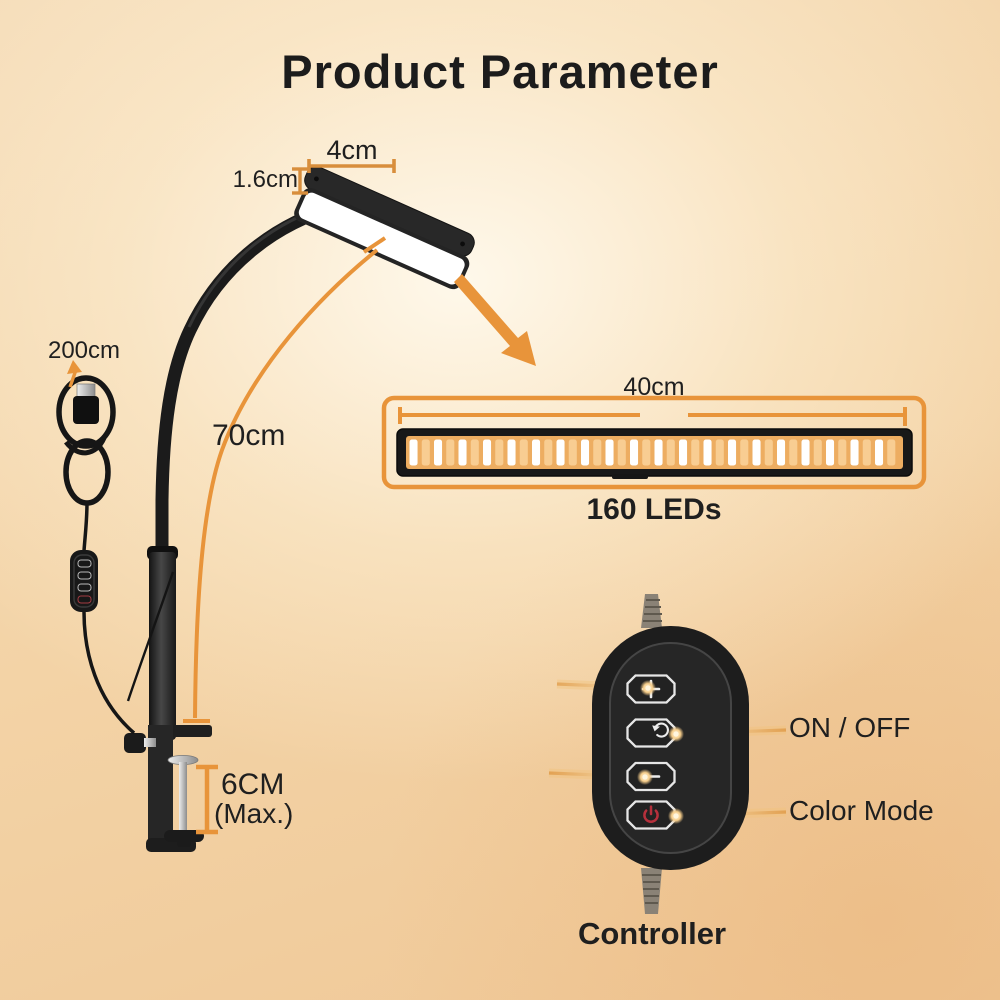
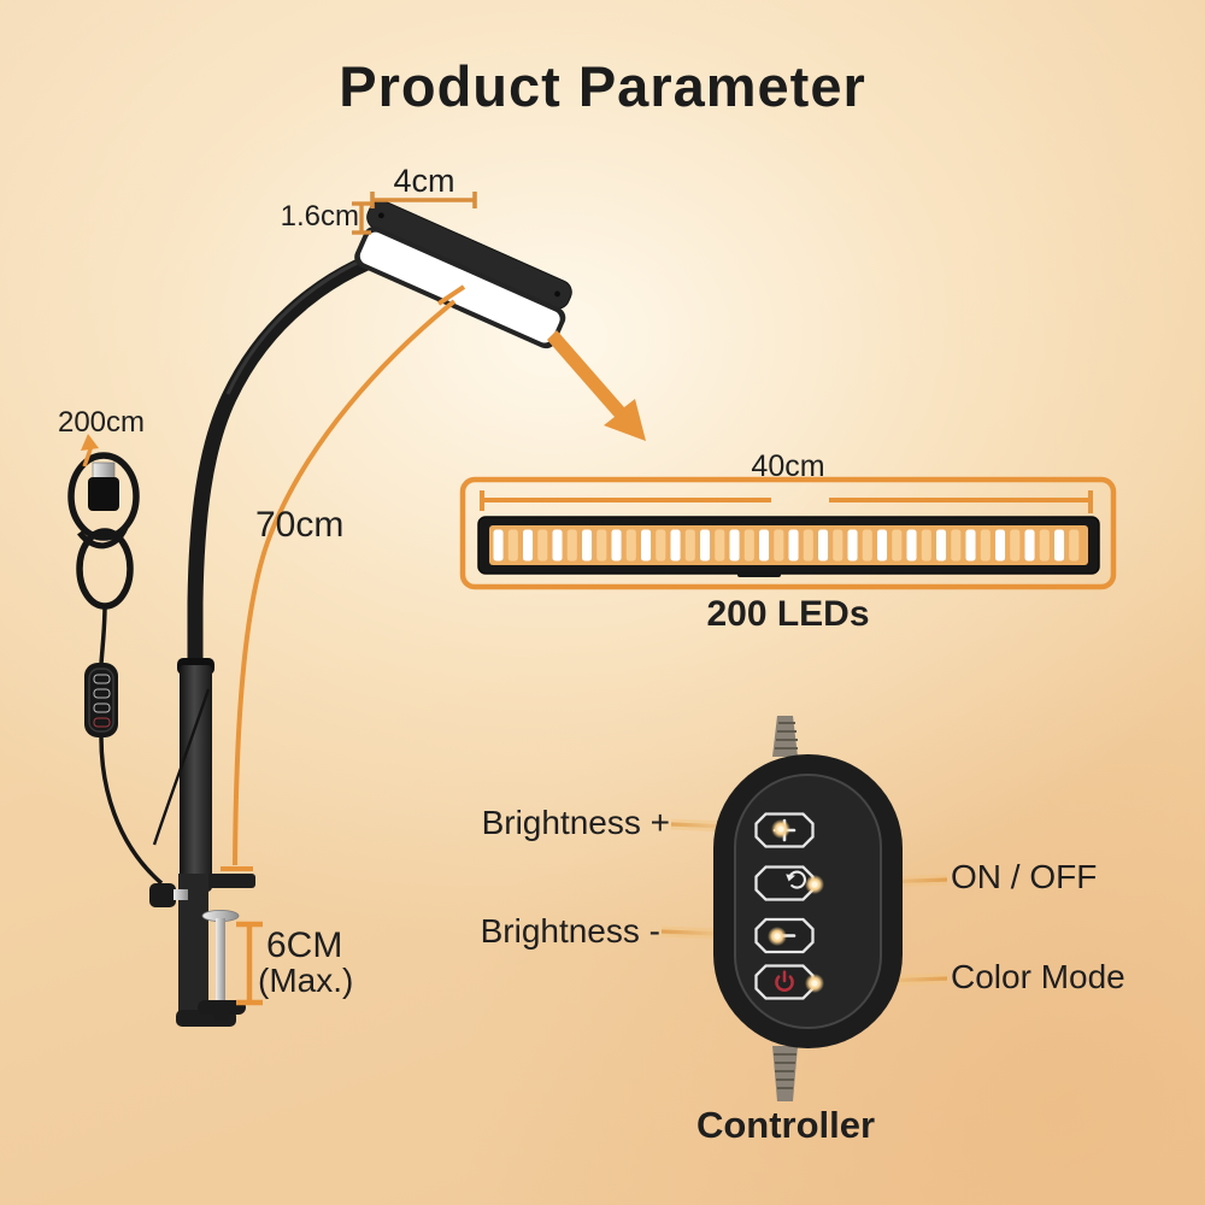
  Product Parameter
  4cm
  1.6cm
  200cm
  70cm
  6CM
  (Max.)
  40cm
- 160 LEDs
+ 200 LEDs
+ Brightness +
  ON / OFF
+ Brightness -
  Color Mode
  Controller
